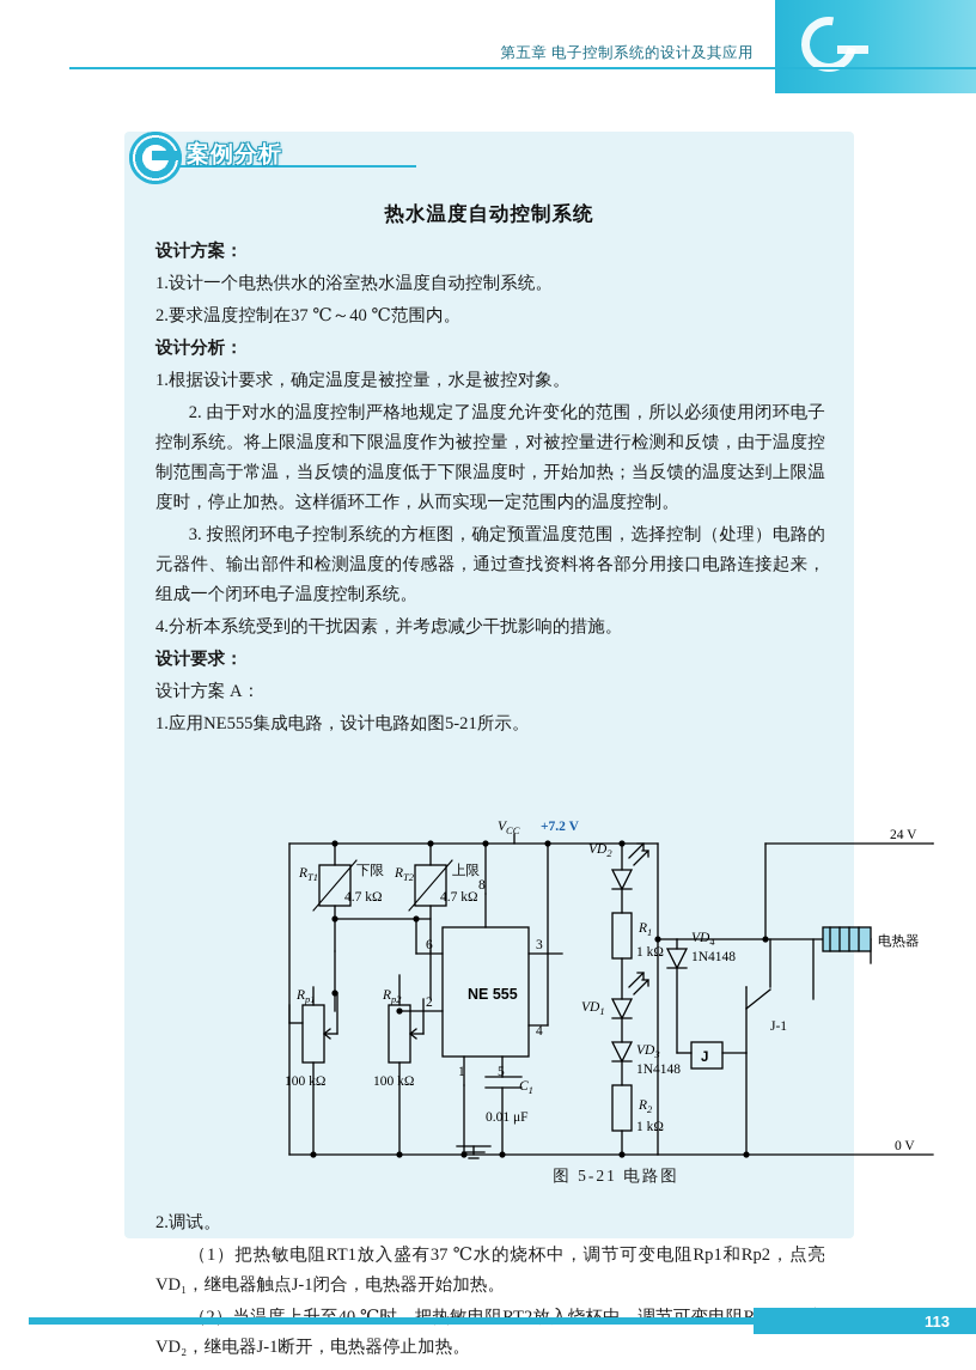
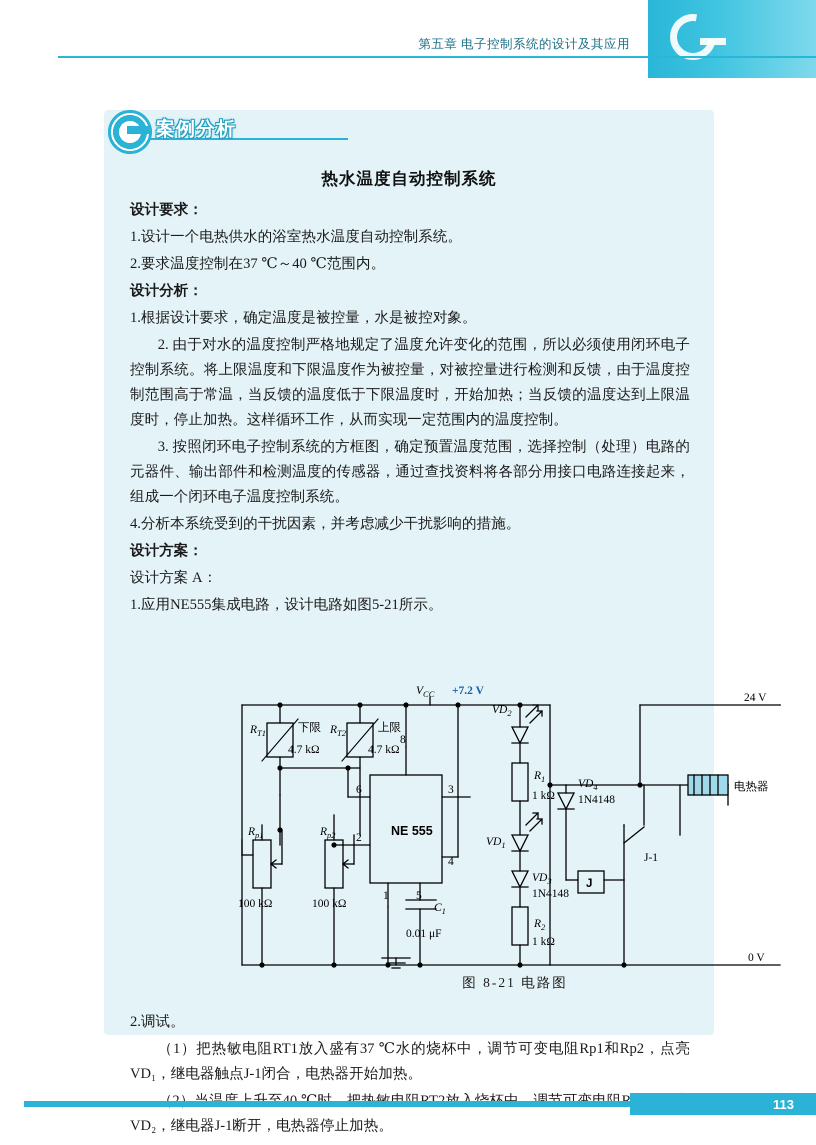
  第五章 电子控制系统的设计及其应用
  热水温度自动控制系统
- 设计方案：
+ 设计要求：
  1.设计一个电热供水的浴室热水温度自动控制系统。
  2.要求温度控制在37 ℃～40 ℃范围内。
  设计分析：
  1.根据设计要求，确定温度是被控量，水是被控对象。
  2. 由于对水的温度控制严格地规定了温度允许变化的范围，所以必须使用闭环电子控制系统。将上限温度和下限温度作为被控量，对被控量进行检测和反馈，由于温度控制范围高于常温，当反馈的温度低于下限温度时，开始加热；当反馈的温度达到上限温度时，停止加热。这样循环工作，从而实现一定范围内的温度控制。
  3. 按照闭环电子控制系统的方框图，确定预置温度范围，选择控制（处理）电路的元器件、输出部件和检测温度的传感器，通过查找资料将各部分用接口电路连接起来，组成一个闭环电子温度控制系统。
  4.分析本系统受到的干扰因素，并考虑减少干扰影响的措施。
- 设计要求：
+ 设计方案：
  设计方案 A：
  1.应用NE555集成电路，设计电路如图5-21所示。
  VCC
  +7.2 V
  RT1
  下限
  4.7 kΩ
  RT2
  上限
  4.7 kΩ
  Rp1
  100 kΩ
  Rp2
  100 kΩ
  NE 555
  8
  6
  3
  2
  1
  5
  4
  C1
  0.01 μF
  VD2
  R1
  1 kΩ
  VD1
  R2
  1 kΩ
  VD4
  1N4148
  VD3
  1N4148
  J
  J-1
  电热器
  24 V
  0 V
- 图 5-21 电路图
+ 图 8-21 电路图
  2.调试。
  （1）把热敏电阻R‍T1放入盛有37 ℃水的烧杯中，调节可变电阻R‍p1和R‍p2，点亮VD₁，继电器触点J-1闭合，电热器开始加热。
  案例分析
  113
